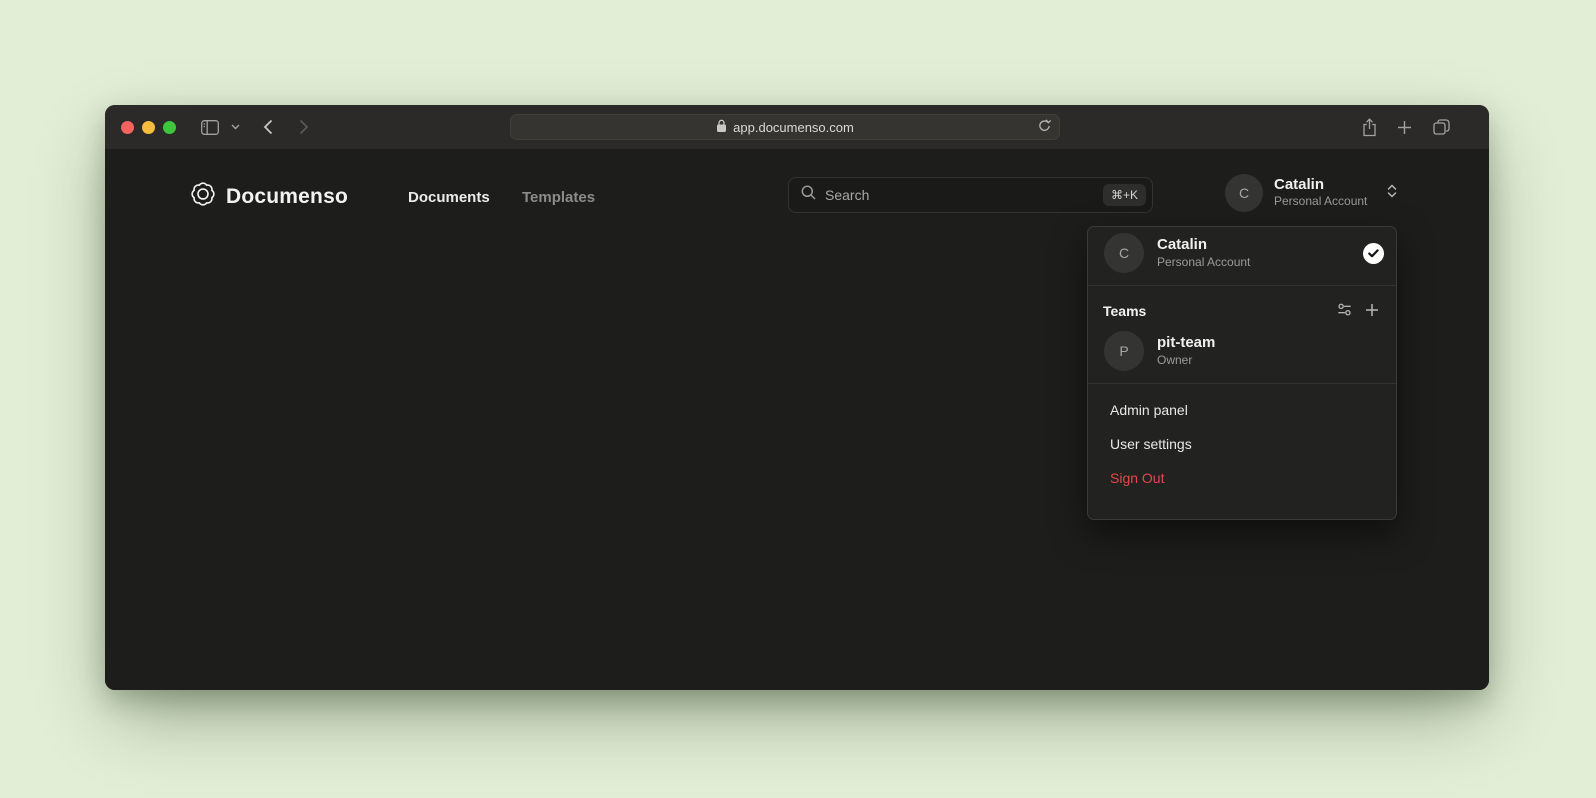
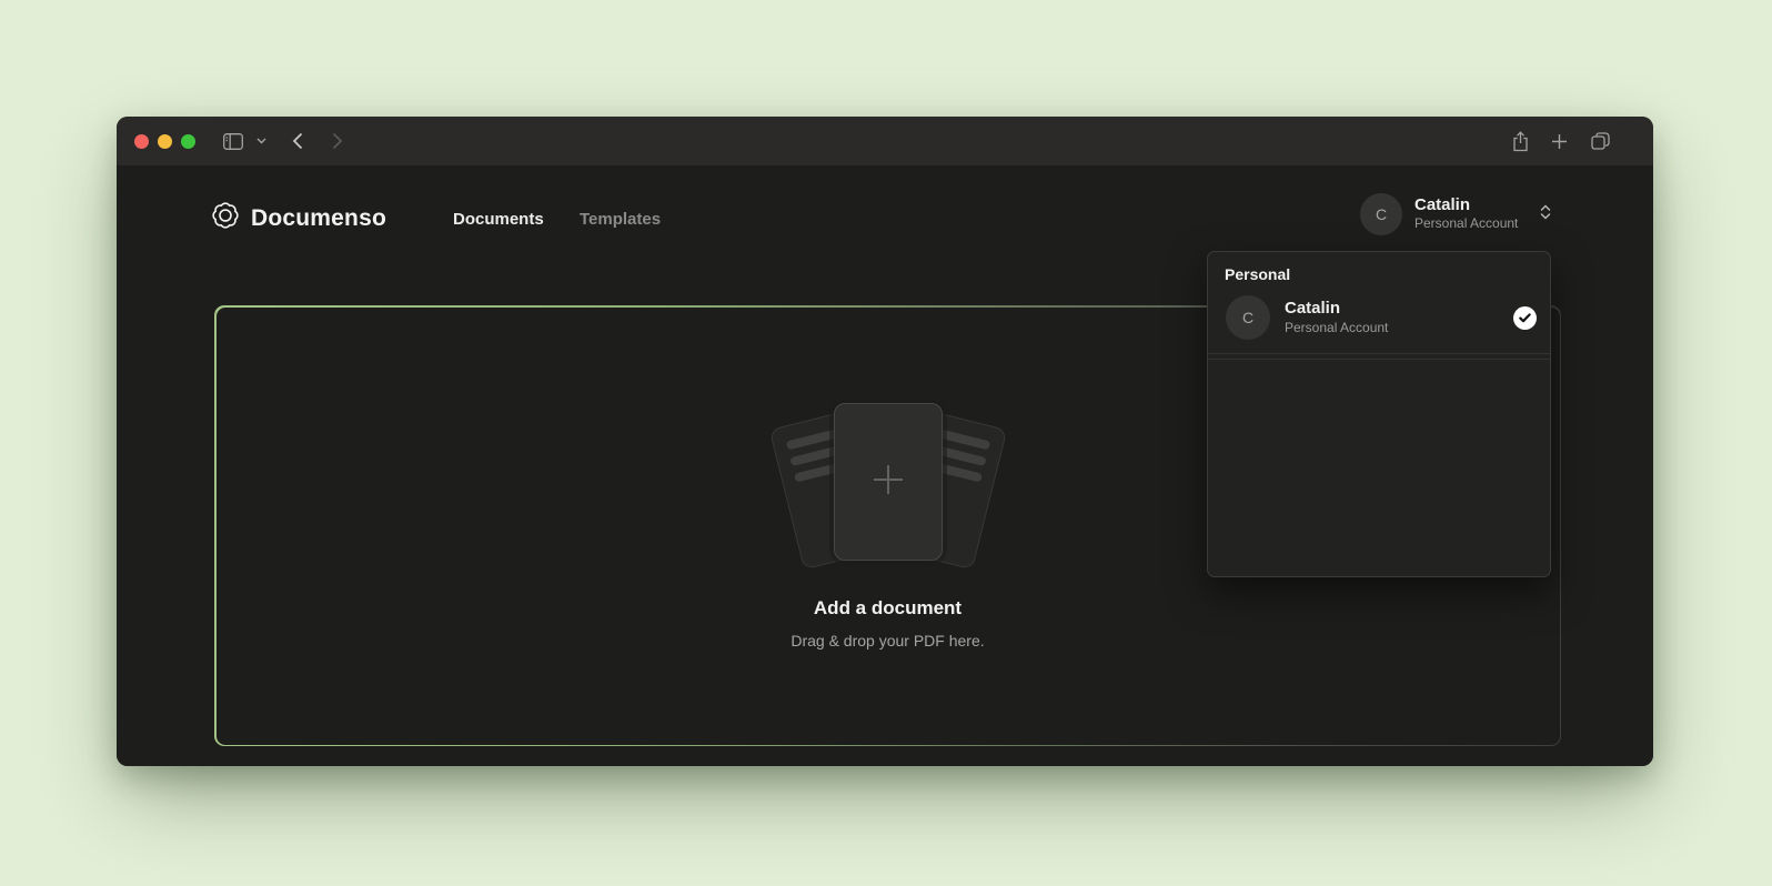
- app.documenso.com
  Documenso
  Documents
  Templates
- Search
- ⌘+K
  C
  Catalin
  Personal Account
+ Add a document
+ Drag & drop your PDF here.
+ Personal
  C
  Catalin
  Personal Account
- Teams
- P
- pit-team
- Owner
- Admin panel
- User settings
- Sign Out
